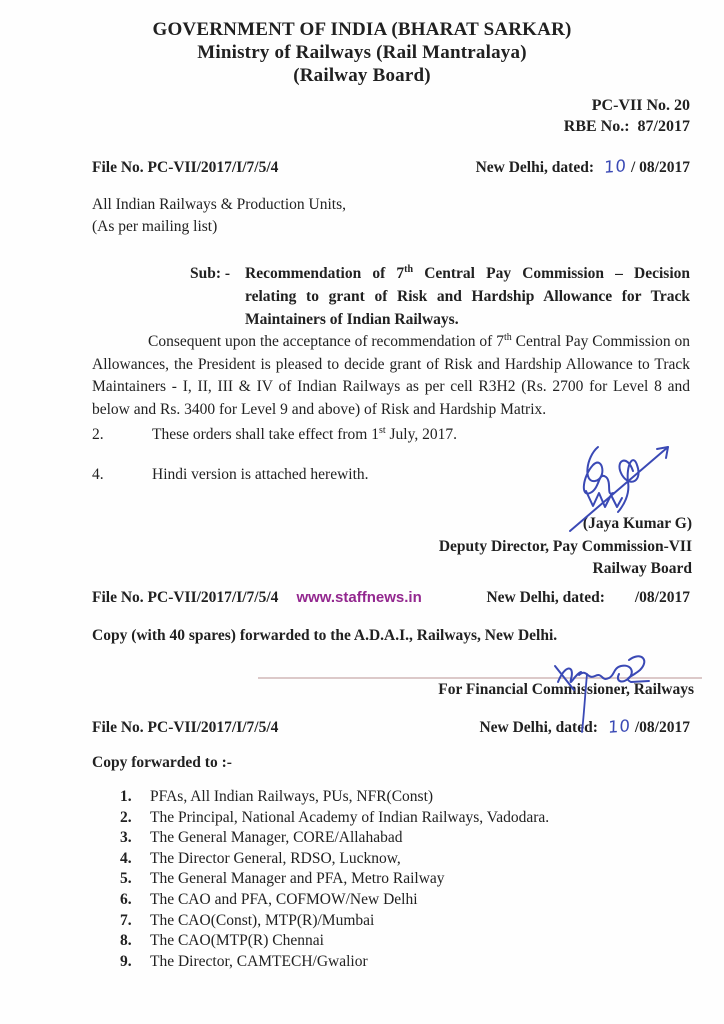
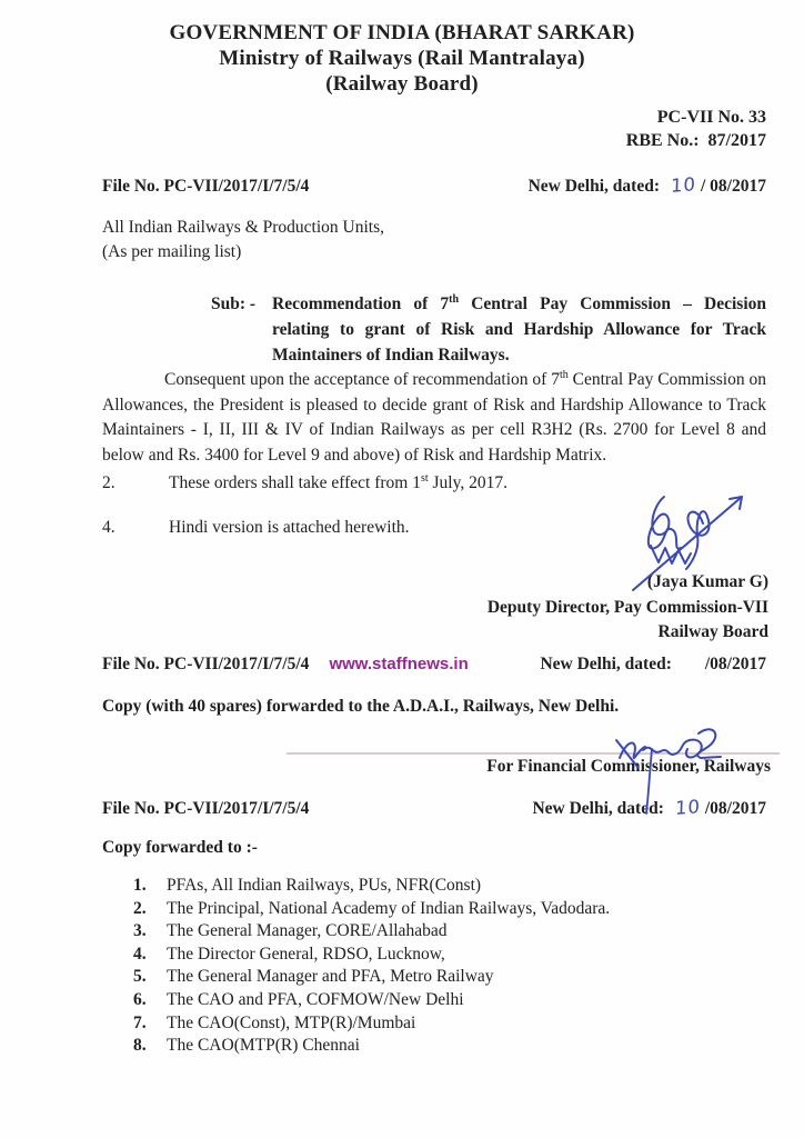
  GOVERNMENT OF INDIA (BHARAT SARKAR)
  Ministry of Railways (Rail Mantralaya)
  (Railway Board)
- PC-VII No. 20
+ PC-VII No. 33
  RBE No.: 87/2017
  File No. PC-VII/2017/I/7/5/4
  All Indian Railways & Production Units,
  (As per mailing list)
  Sub: -
  Recommendation of 7th Central Pay Commission – Decision relating to grant of Risk and Hardship Allowance for Track Maintainers of Indian Railways.
  Consequent upon the acceptance of recommendation of 7th Central Pay Commission on Allowances, the President is pleased to decide grant of Risk and Hardship Allowance to Track Maintainers - I, II, III & IV of Indian Railways as per cell R3H2 (Rs. 2700 for Level 8 and below and Rs. 3400 for Level 9 and above) of Risk and Hardship Matrix.
  2. These orders shall take effect from 1st July, 2017.
  4. Hindi version is attached herewith.
  (Jaya Kumar G)
  Deputy Director, Pay Commission-VII
  Railway Board
  File No. PC-VII/2017/I/7/5/4
  www.staffnews.in
  New Delhi, dated: /08/2017
  Copy (with 40 spares) forwarded to the A.D.A.I., Railways, New Delhi.
  For Financial Commissioner, Railways
  File No. PC-VII/2017/I/7/5/4
  Copy forwarded to :-
  1. PFAs, All Indian Railways, PUs, NFR(Const)
  2. The Principal, National Academy of Indian Railways, Vadodara.
  3. The General Manager, CORE/Allahabad
  4. The Director General, RDSO, Lucknow,
  5. The General Manager and PFA, Metro Railway
  6. The CAO and PFA, COFMOW/New Delhi
  7. The CAO(Const), MTP(R)/Mumbai
  8. The CAO(MTP(R) Chennai
- 9. The Director, CAMTECH/Gwalior
